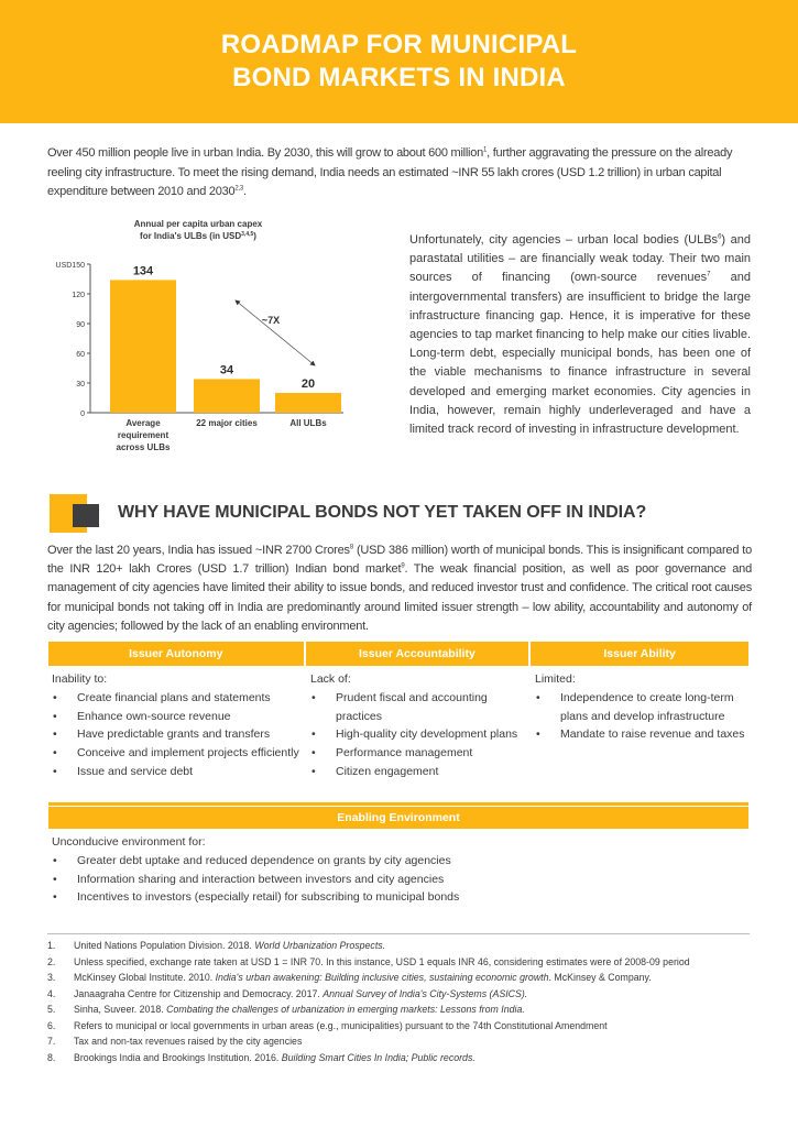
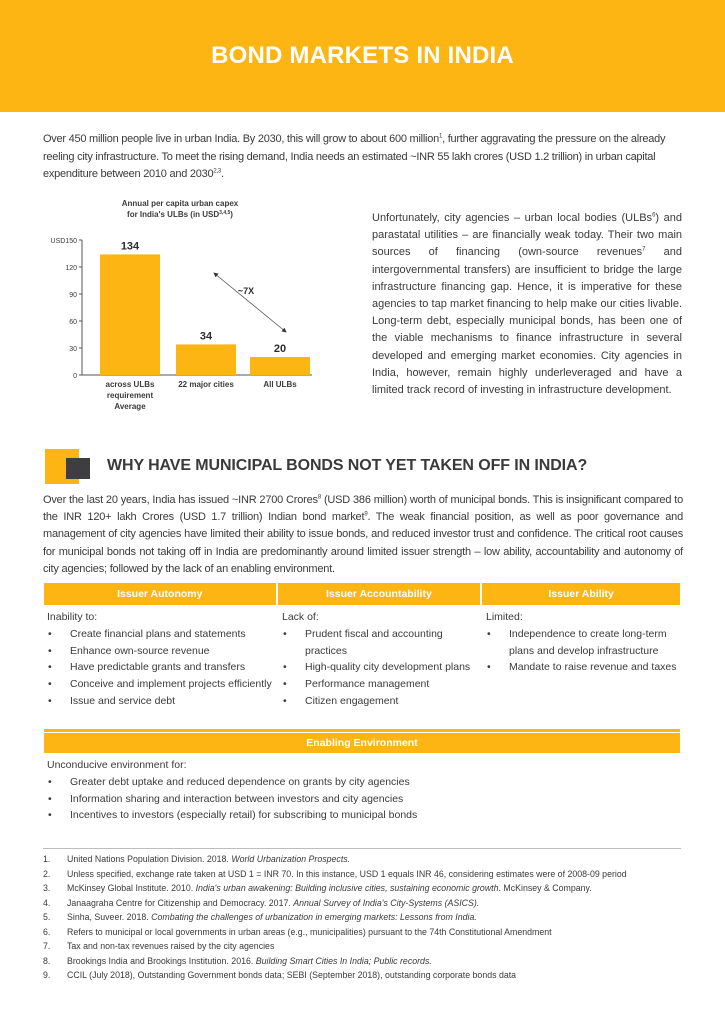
- ROADMAP FOR MUNICIPAL
  BOND MARKETS IN INDIA
  Over 450 million people live in urban India. By 2030, this will grow to about 600 million , further aggravating the pressure on the already reeling city infrastructure. To meet the rising demand, India needs an estimated ~INR 55 lakh crores (USD 1.2 trillion) in urban capital expenditure between 2010 and 2030 .
  Annual per capita urban capex
  for India's ULBs (in USD )
  134
  34
  20
- Average
+ across ULBs
  requirement
- across ULBs
+ Average
  22 major cities
  All ULBs
  ~7X
  Unfortunately, city agencies – urban local bodies (ULBs ) and parastatal utilities – are financially weak today. Their two main sources of financing (own-source revenues and intergovernmental transfers) are insufficient to bridge the large infrastructure financing gap. Hence, it is imperative for these agencies to tap market financing to help make our cities livable. Long-term debt, especially municipal bonds, has been one of the viable mechanisms to finance infrastructure in several developed and emerging market economies. City agencies in India, however, remain highly underleveraged and have a limited track record of investing in infrastructure development.
  WHY HAVE MUNICIPAL BONDS NOT YET TAKEN OFF IN INDIA?
  Over the last 20 years, India has issued ~INR 2700 Crores (USD 386 million) worth of municipal bonds. This is insignificant compared to the INR 120+ lakh Crores (USD 1.7 trillion) Indian bond market . The weak financial position, as well as poor governance and management of city agencies have limited their ability to issue bonds, and reduced investor trust and confidence. The critical root causes for municipal bonds not taking off in India are predominantly around limited issuer strength – low ability, accountability and autonomy of city agencies; followed by the lack of an enabling environment.
  Issuer Autonomy
  Issuer Accountability
  Issuer Ability
  Inability to:
  Create financial plans and statements
  Enhance own-source revenue
  Have predictable grants and transfers
  Conceive and implement projects efficiently
  Issue and service debt
  Lack of:
  Prudent fiscal and accounting practices
  High-quality city development plans
  Performance management
  Citizen engagement
  Limited:
  Independence to create long-term plans and develop infrastructure
  Mandate to raise revenue and taxes
  Enabling Environment
  Unconducive environment for:
  Greater debt uptake and reduced dependence on grants by city agencies
  Information sharing and interaction between investors and city agencies
  Incentives to investors (especially retail) for subscribing to municipal bonds
  1.
  United Nations Population Division. 2018. World Urbanization Prospects.
  2.
  Unless specified, exchange rate taken at USD 1 = INR 70. In this instance, USD 1 equals INR 46, considering estimates were of 2008-09 period
  3.
  McKinsey Global Institute. 2010. India's urban awakening: Building inclusive cities, sustaining economic growth. McKinsey & Company.
  4.
  Janaagraha Centre for Citizenship and Democracy. 2017. Annual Survey of India's City-Systems (ASICS).
  5.
  Sinha, Suveer. 2018. Combating the challenges of urbanization in emerging markets: Lessons from India.
  6.
  Refers to municipal or local governments in urban areas (e.g., municipalities) pursuant to the 74th Constitutional Amendment
  7.
  Tax and non-tax revenues raised by the city agencies
  8.
  Brookings India and Brookings Institution. 2016. Building Smart Cities In India; Public records.
+ 9.
+ CCIL (July 2018), Outstanding Government bonds data; SEBI (September 2018), outstanding corporate bonds data
